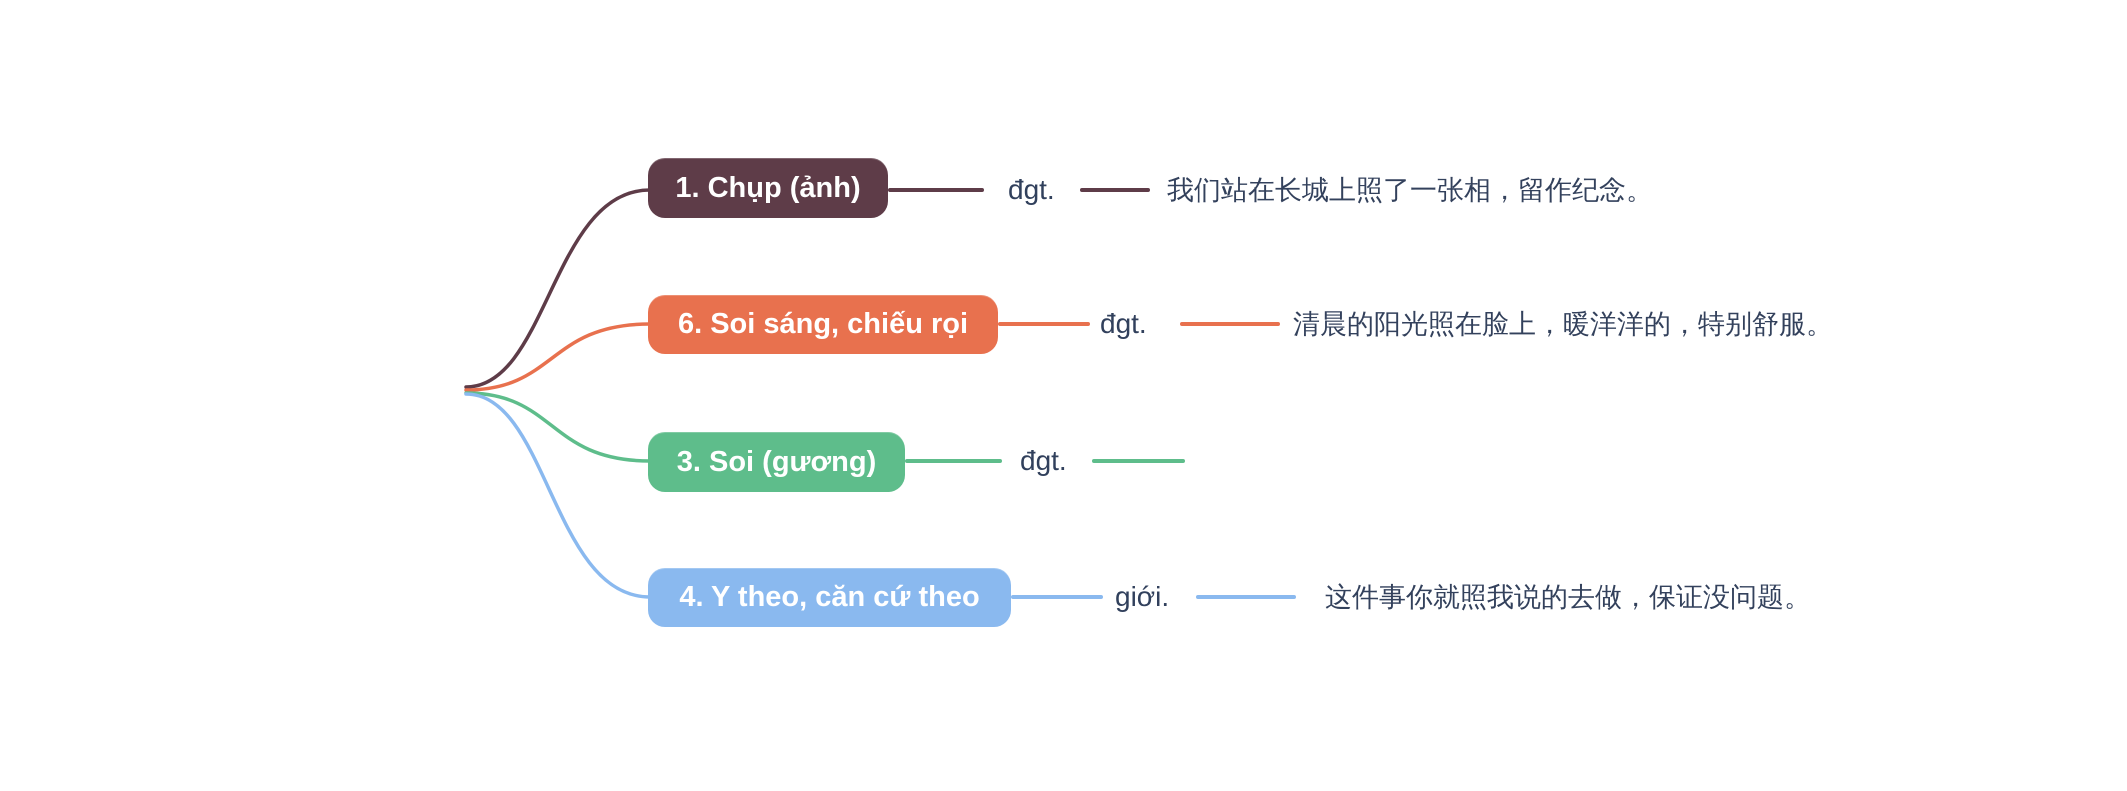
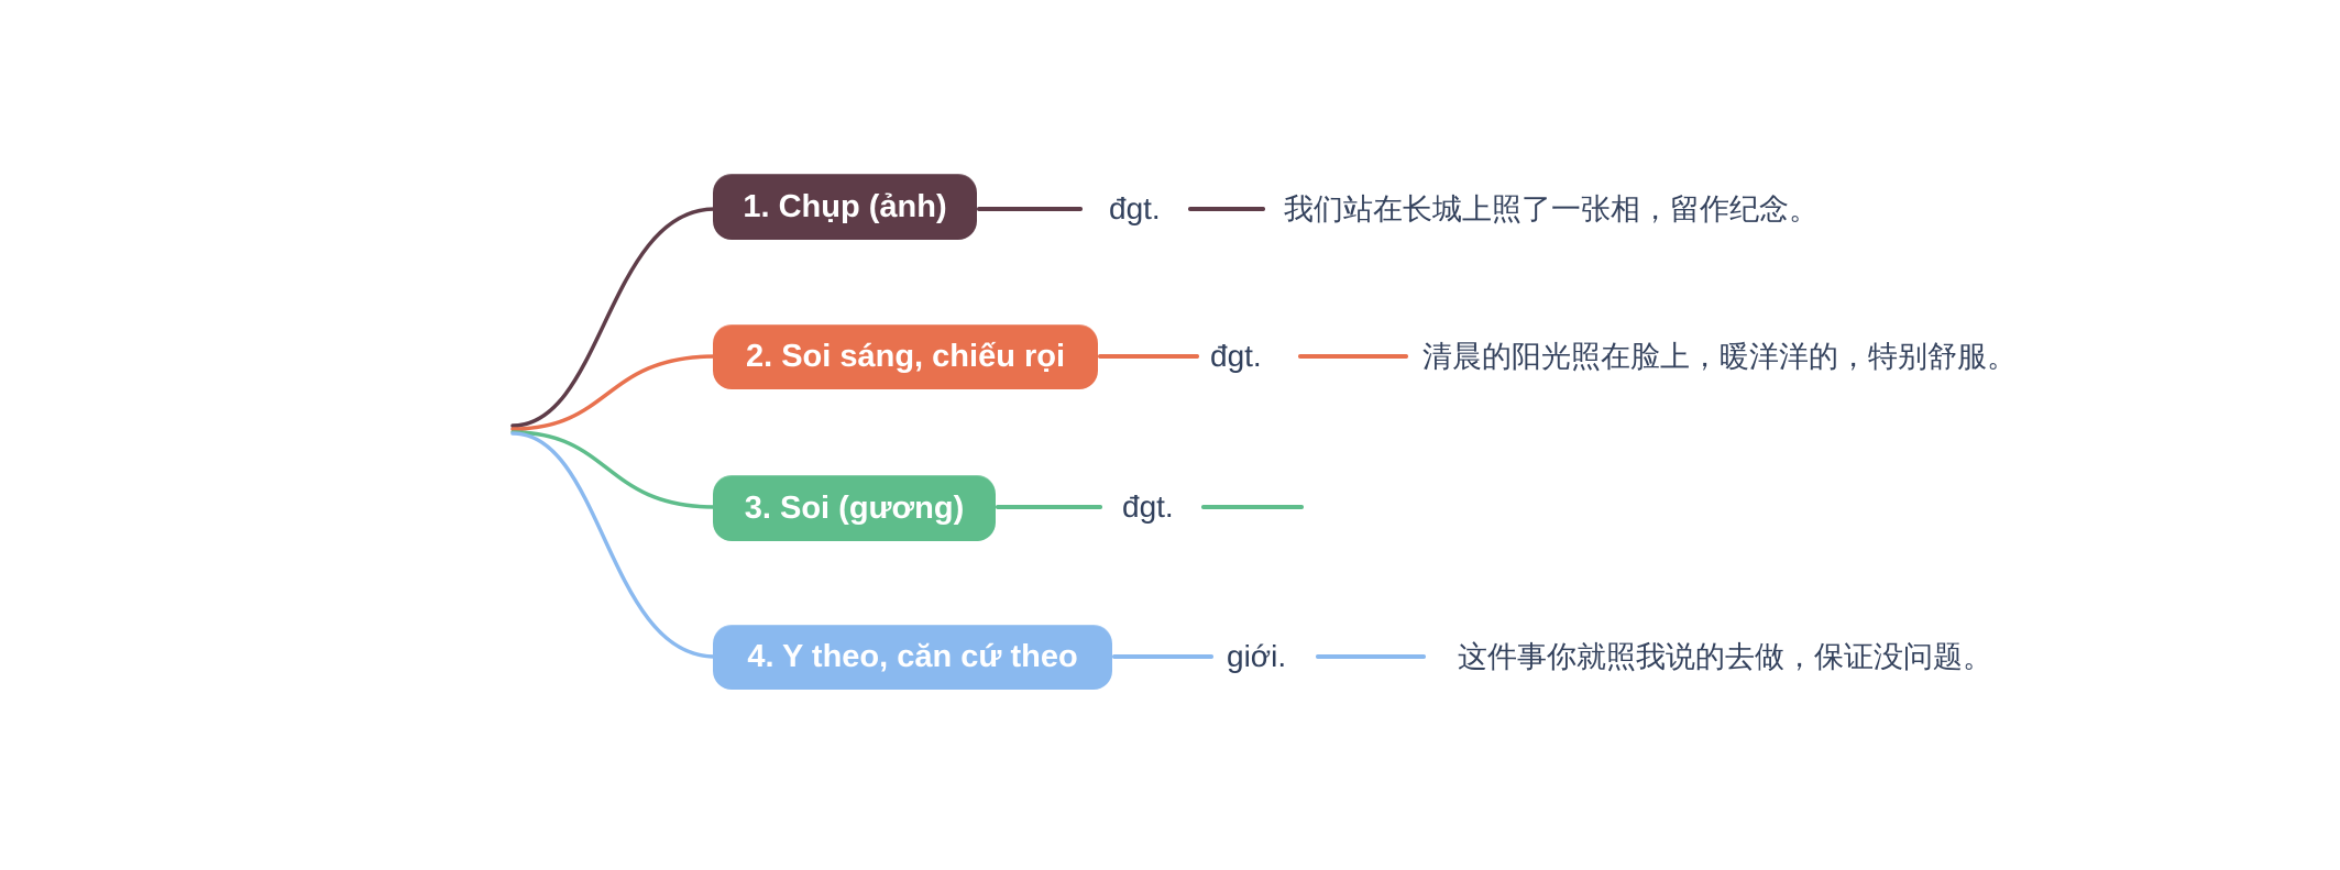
  1. Chụp (ảnh)
  đgt.
  我们站在长城上照了一张相，留作纪念。
- 6. Soi sáng, chiếu rọi
+ 2. Soi sáng, chiếu rọi
  đgt.
  清晨的阳光照在脸上，暖洋洋的，特别舒服。
  3. Soi (gương)
  đgt.
  4. Y theo, căn cứ theo
  giới.
  这件事你就照我说的去做，保证没问题。
